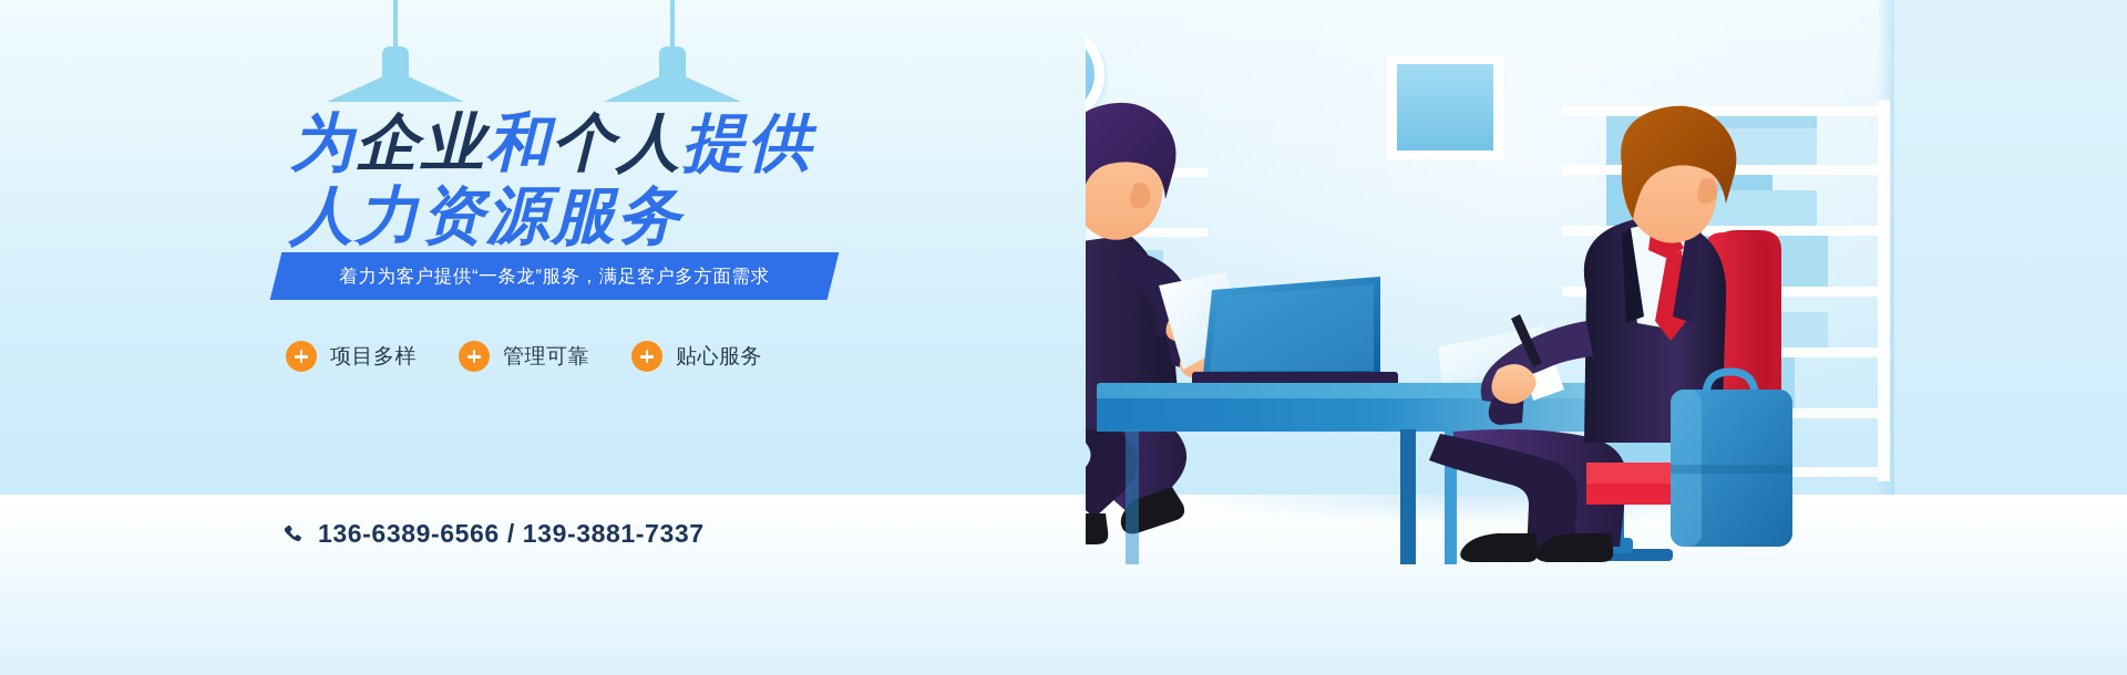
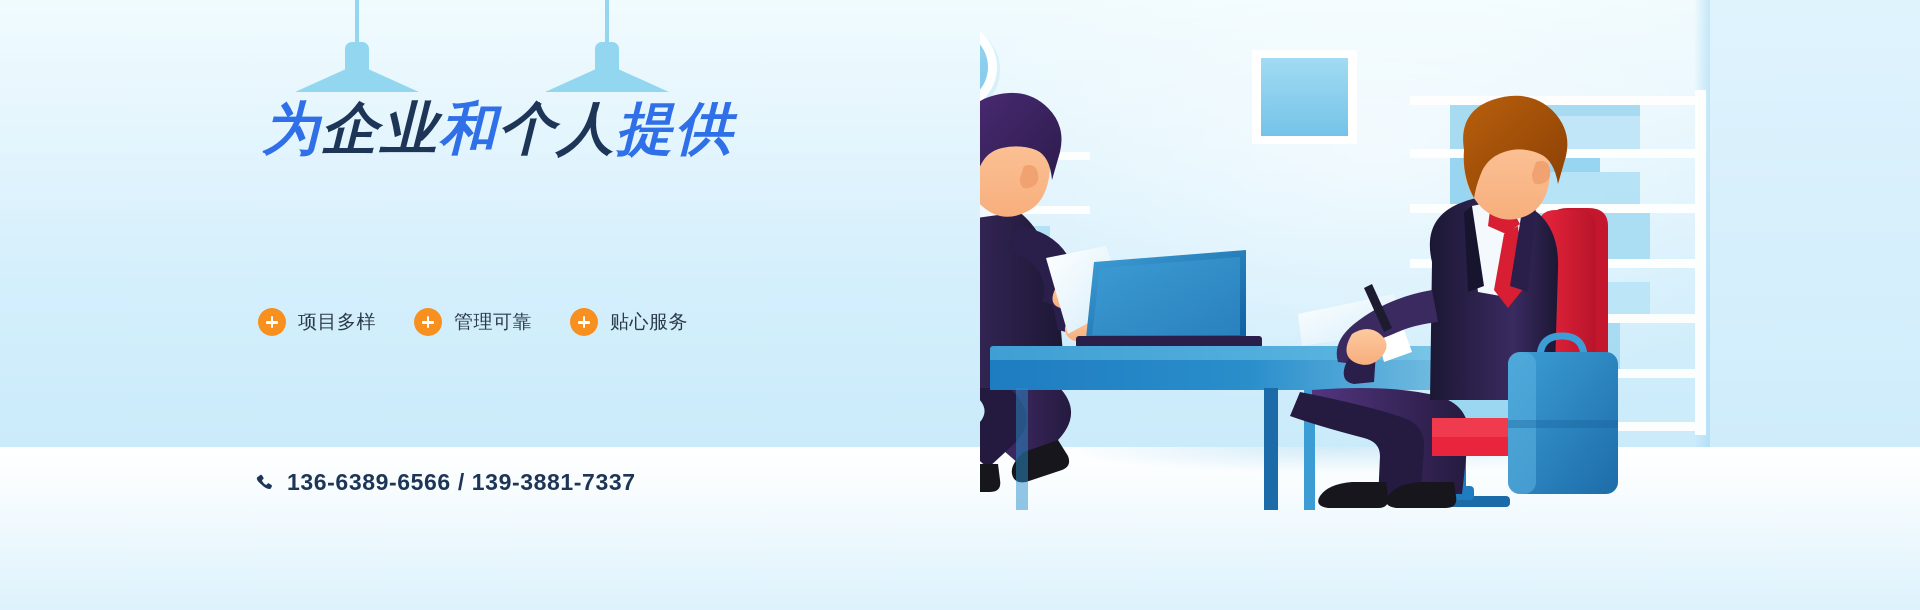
  为企业和个人提供
- 人力资源服务
- 着力为客户提供“一条龙”服务，满足客户多方面需求
  项目多样
  管理可靠
  贴心服务
  136-6389-6566 / 139-3881-7337
